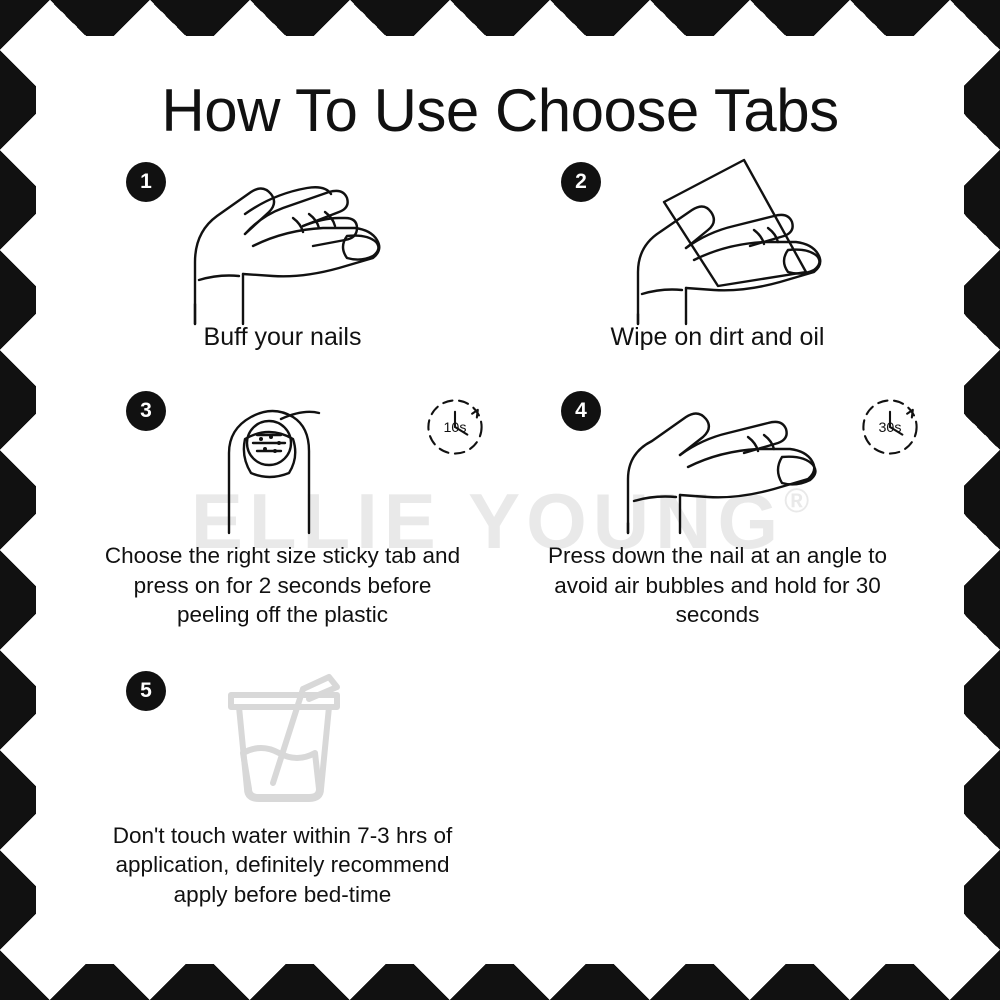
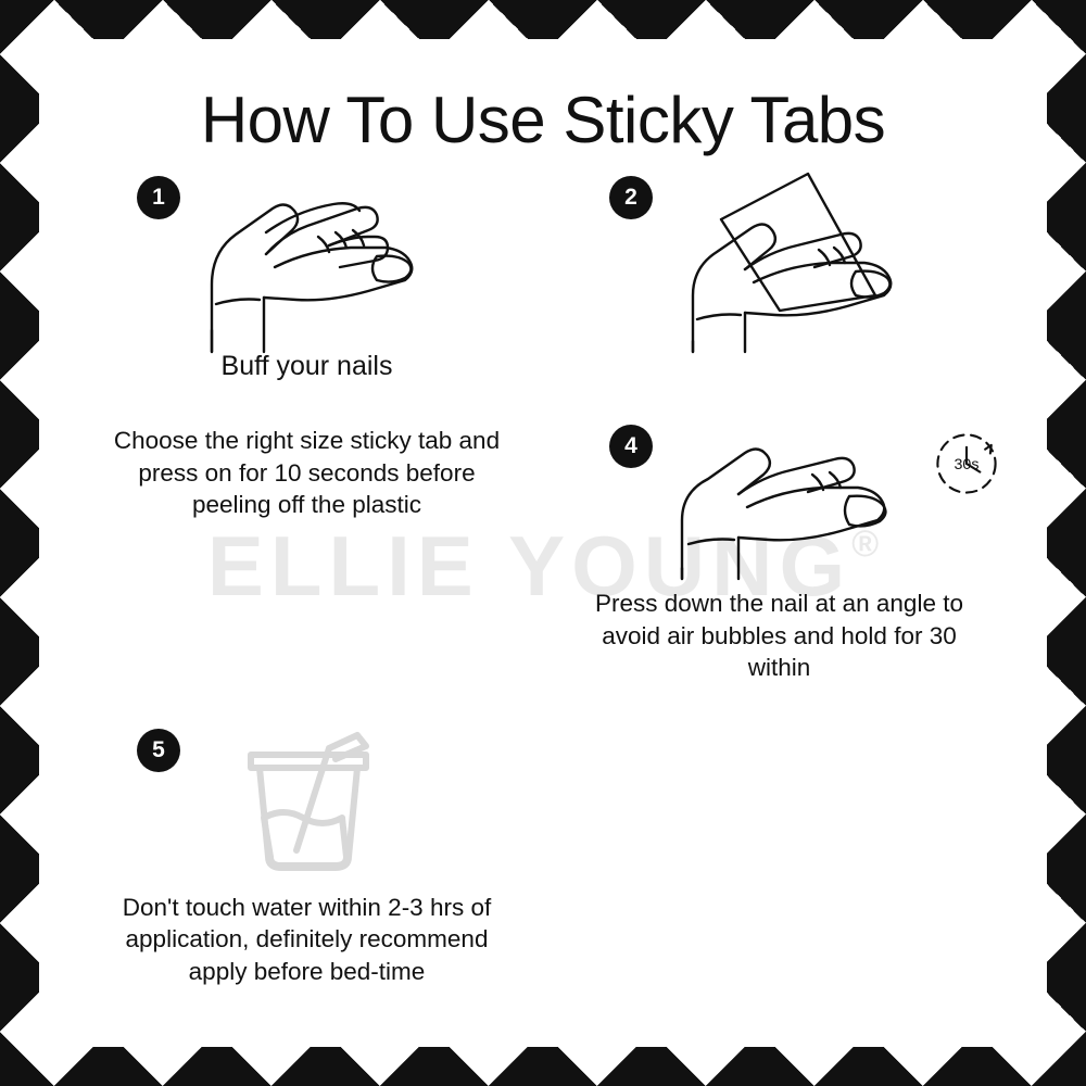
- How To Use Choose Tabs
+ How To Use Sticky Tabs
  ELLIE YOUNG®
  1
  Buff your nails
  2
- Wipe on dirt and oil
- 3
- 10s
- Choose the right size sticky tab and press on for 2 seconds before peeling off the plastic
+ Choose the right size sticky tab and press on for 10 seconds before peeling off the plastic
  4
  30s
- Press down the nail at an angle to avoid air bubbles and hold for 30 seconds
+ Press down the nail at an angle to avoid air bubbles and hold for 30 within
  5
- Don't touch water within 7-3 hrs of application, definitely recommend apply before bed-time
+ Don't touch water within 2-3 hrs of application, definitely recommend apply before bed-time
